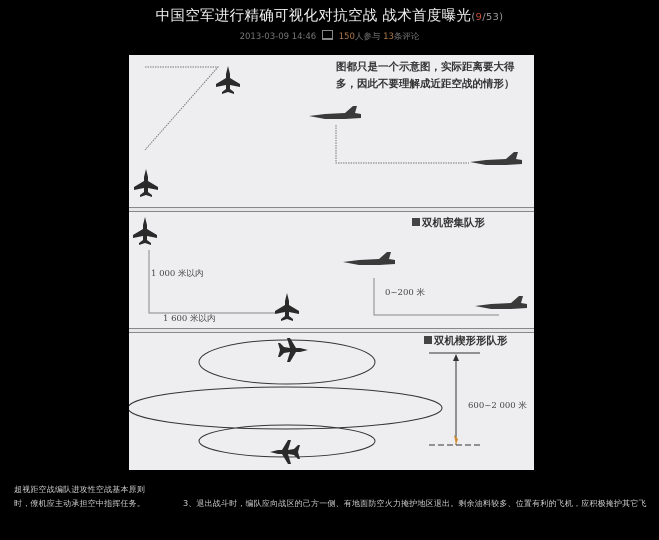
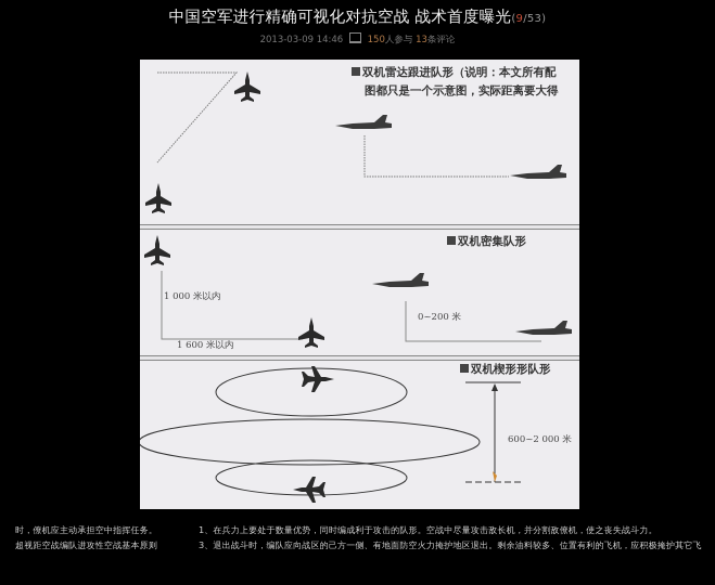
  中国空军进行精确可视化对抗空战 战术首度曝光(9/53)
  2013-03-09 14:46 150人参与 13条评论
+ 双机雷达跟进队形（说明：本文所有配
  图都只是一个示意图，实际距离要大得
- 多，因此不要理解成近距空战的情形）
  双机密集队形
  1 000 米以内
  1 600 米以内
  0~200 米
  双机楔形形队形
  600~2 000 米
- 超视距空战编队进攻性空战基本原则
+ 时，僚机应主动承担空中指挥任务。
+ 1、在兵力上要处于数量优势，同时编成利于攻击的队形。空战中尽量攻击敌长机，并分割敌僚机，使之丧失战斗力。
- 时，僚机应主动承担空中指挥任务。
+ 超视距空战编队进攻性空战基本原则
  3、退出战斗时，编队应向战区的己方一侧、有地面防空火力掩护地区退出。剩余油料较多、位置有利的飞机，应积极掩护其它飞
